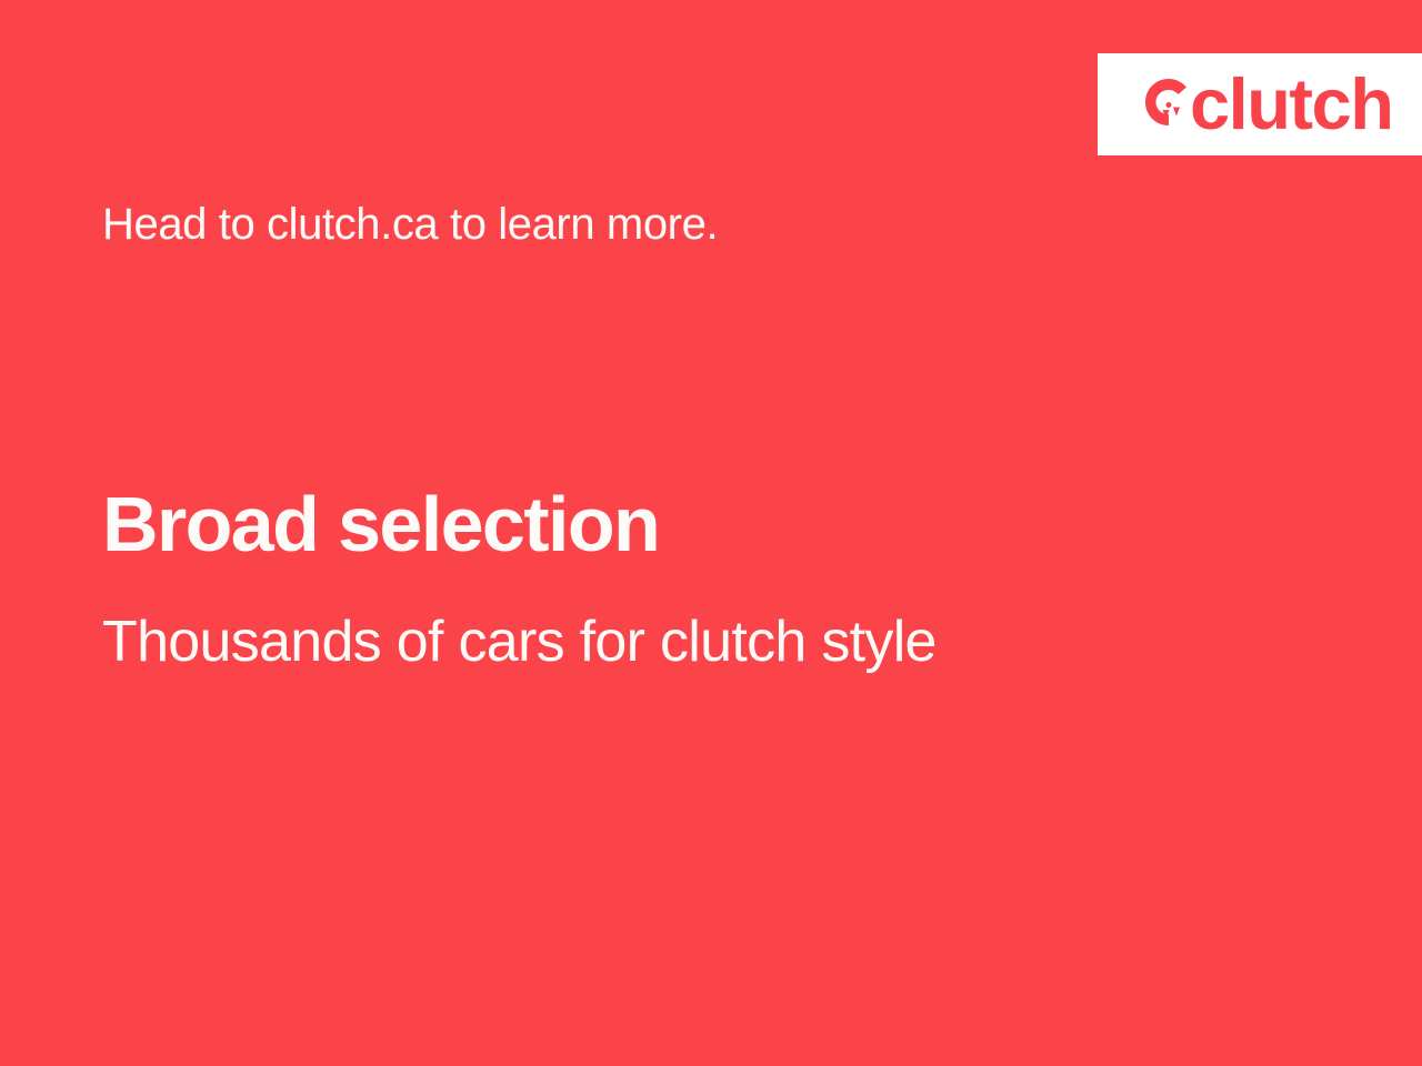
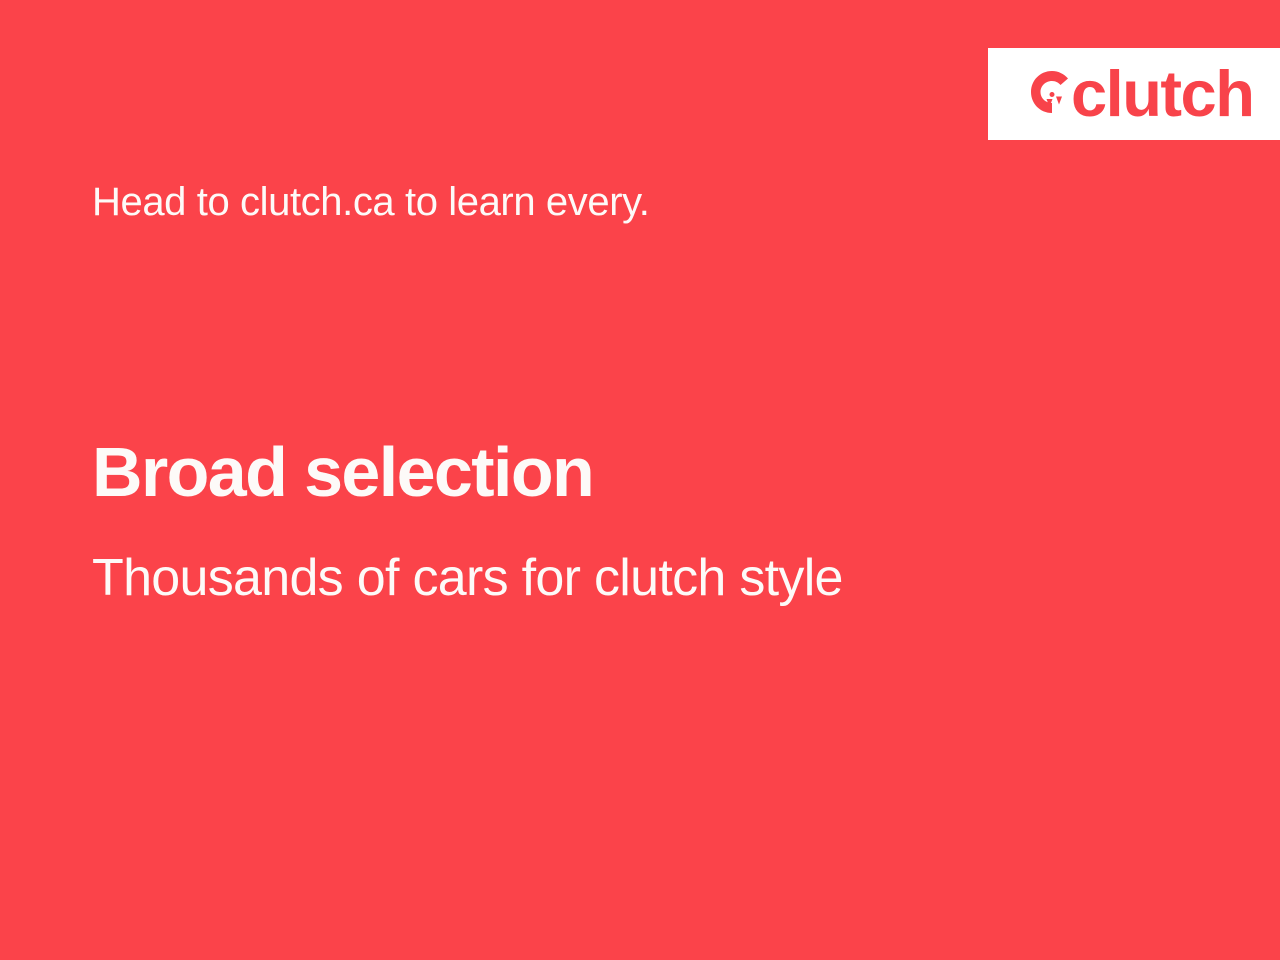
  clutch
- Head to clutch.ca to learn more.
+ Head to clutch.ca to learn every.
  Broad selection
  Thousands of cars for clutch style
